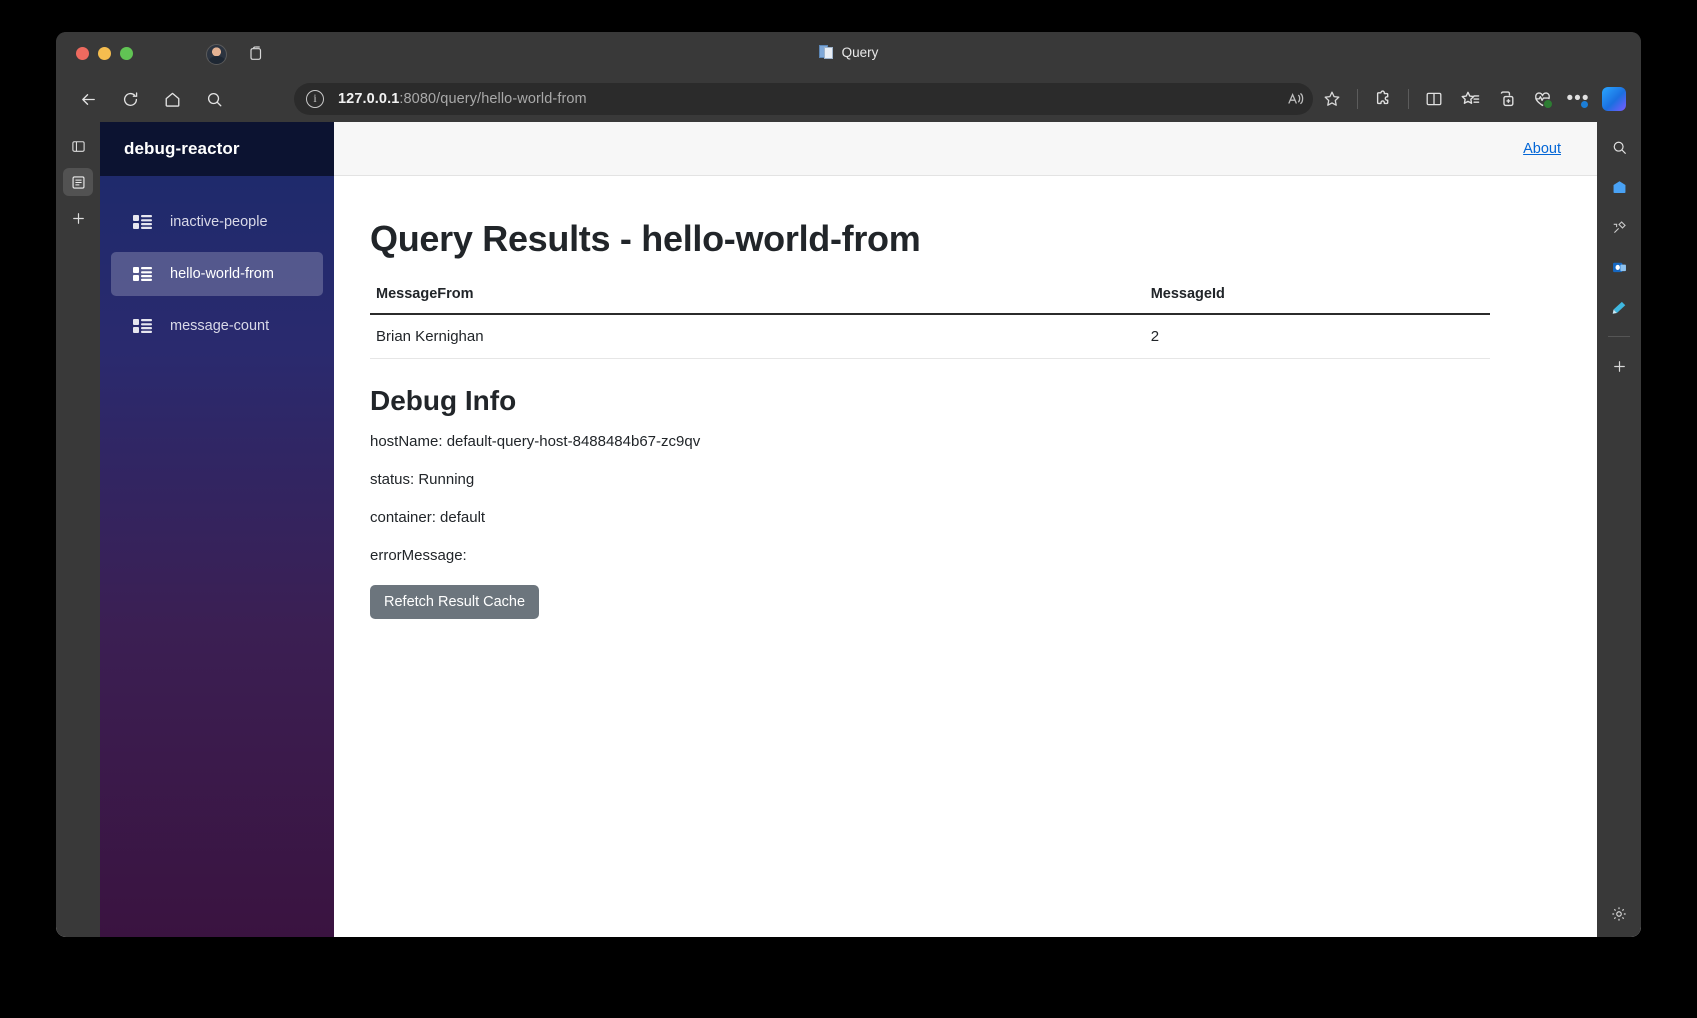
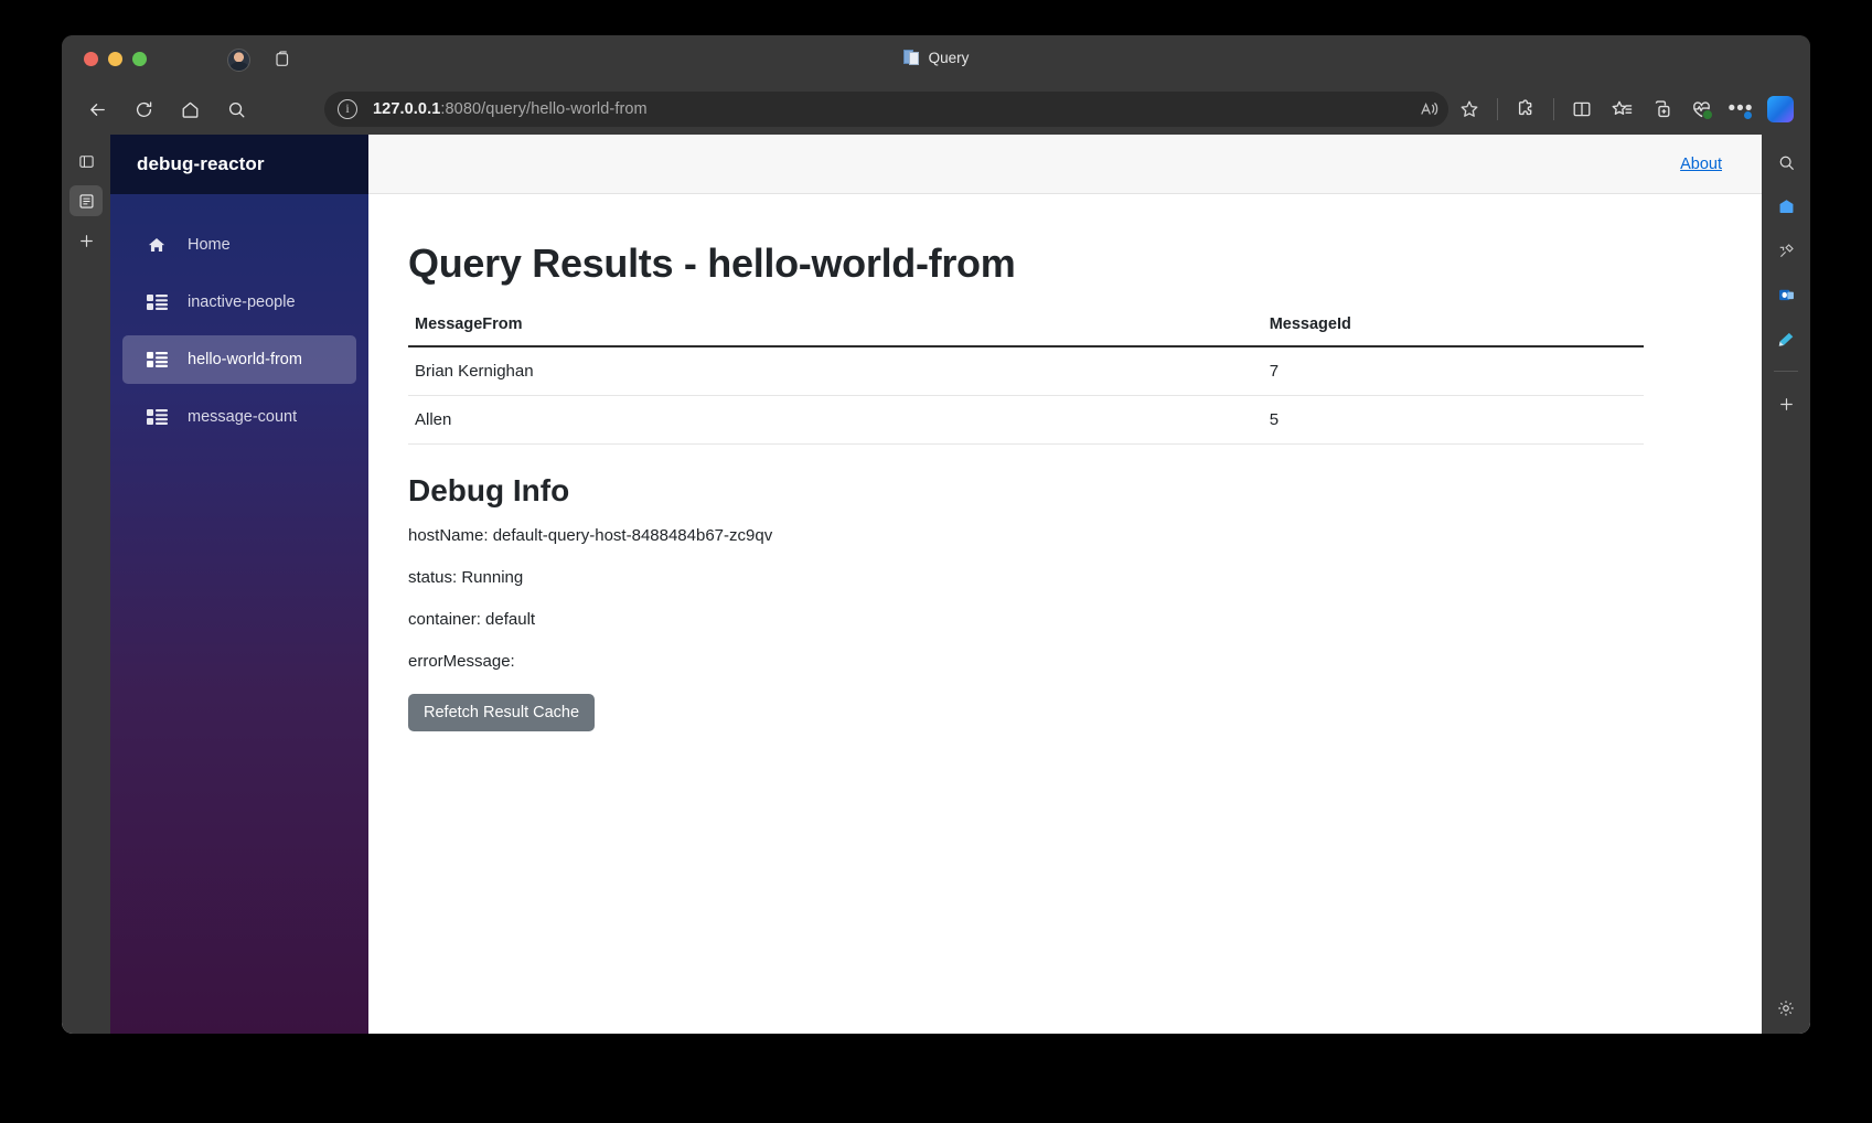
  Query
  i
  127.0.0.1:8080/query/hello-world-from
  •••
  debug-reactor
+ Home
  inactive-people
  hello-world-from
  message-count
  About
  Query Results - hello-world-from
  MessageFrom	MessageId
- Brian Kernighan	2
+ Brian Kernighan	7
+ Allen	5
  Debug Info
  hostName: default-query-host-8488484b67-zc9qv
  status: Running
  container: default
  errorMessage:
  Refetch Result Cache
